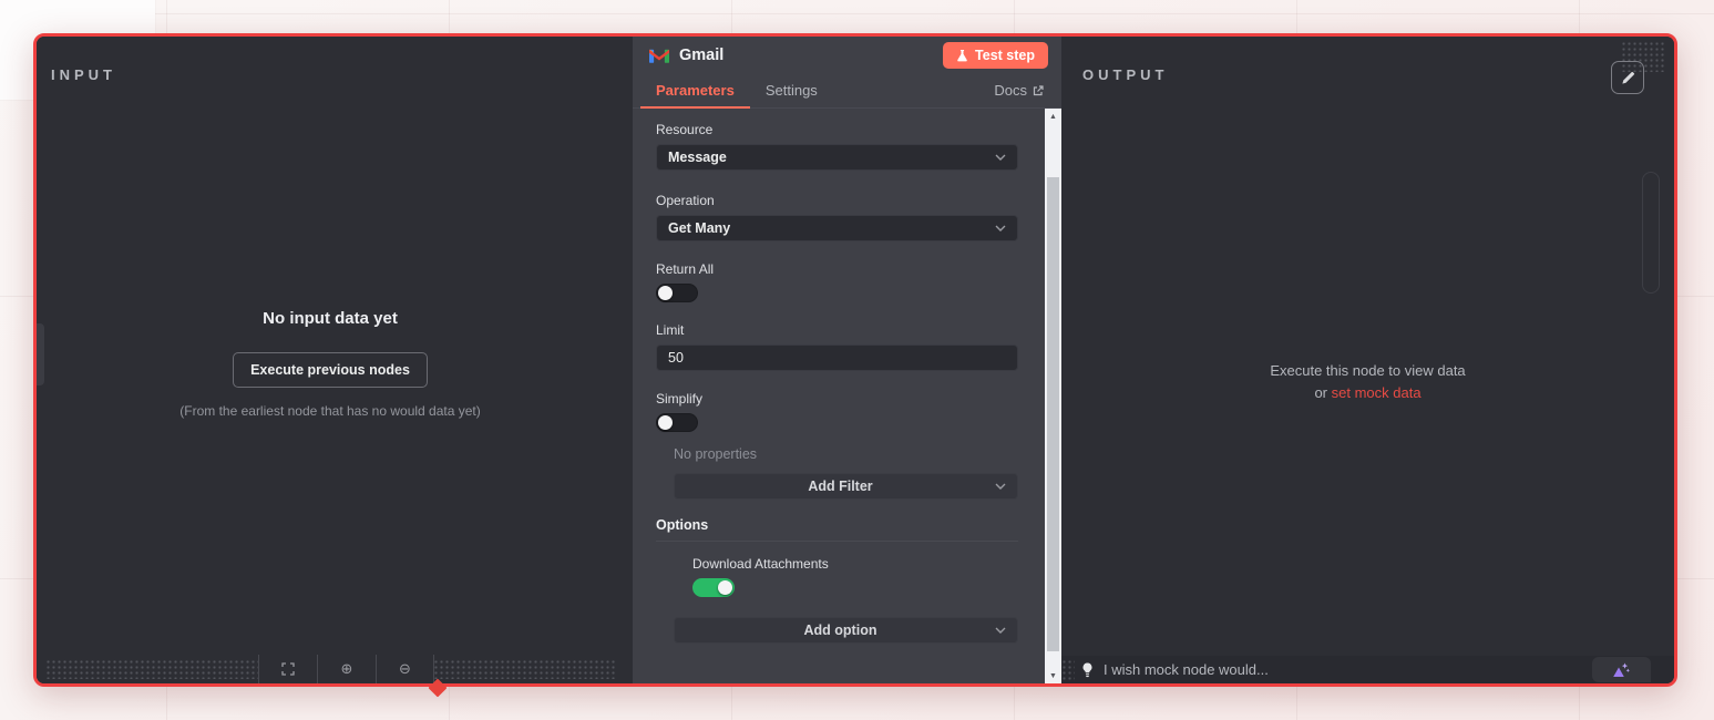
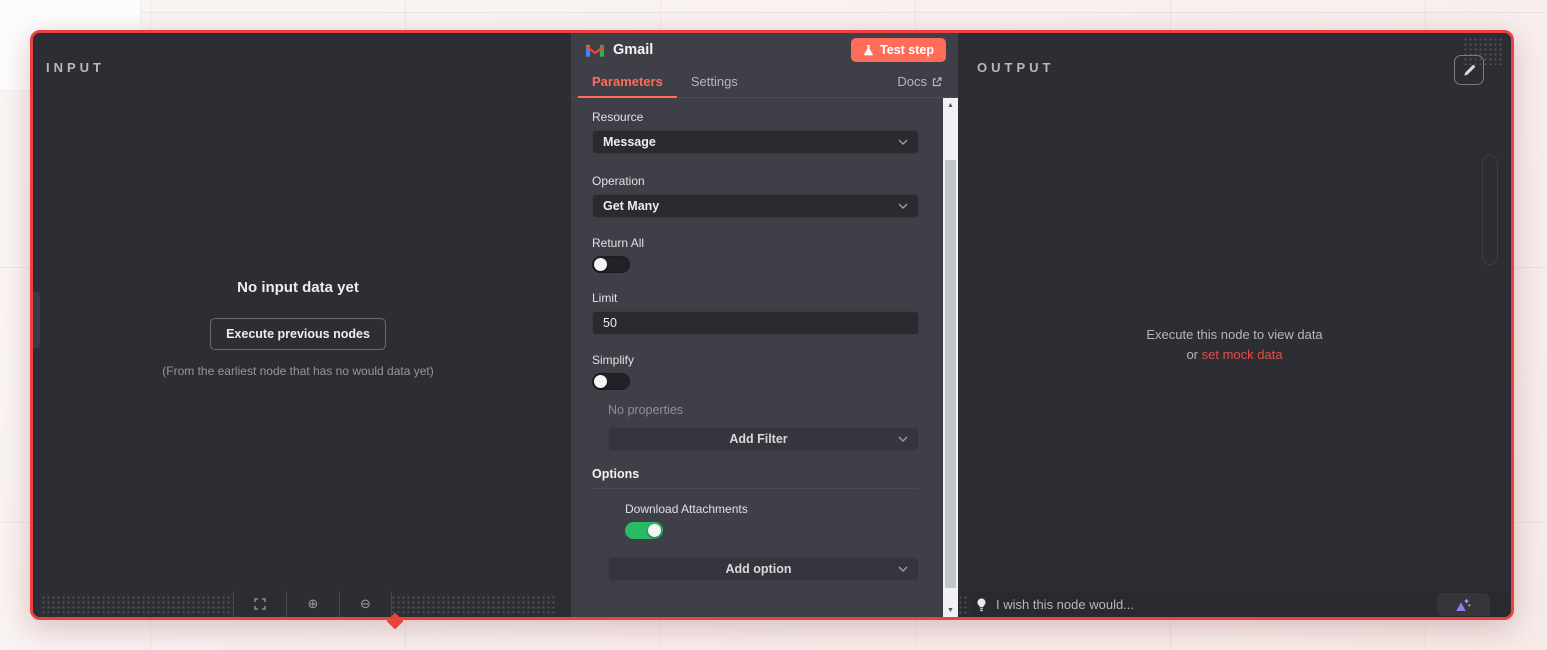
  INPUT
  No input data yet
  Execute previous nodes
  (From the earliest node that has no would data yet)
  ⊕
  ⊖
  Gmail
  Test step
  Parameters
  Settings
  Docs
  Resource
  Message
  Operation
  Get Many
  Return All
  Limit
  50
  Simplify
  No properties
  Add Filter
  Options
  Download Attachments
  Add option
  OUTPUT
  Execute this node to view data
  or set mock data
- I wish mock node would...
+ I wish this node would...
